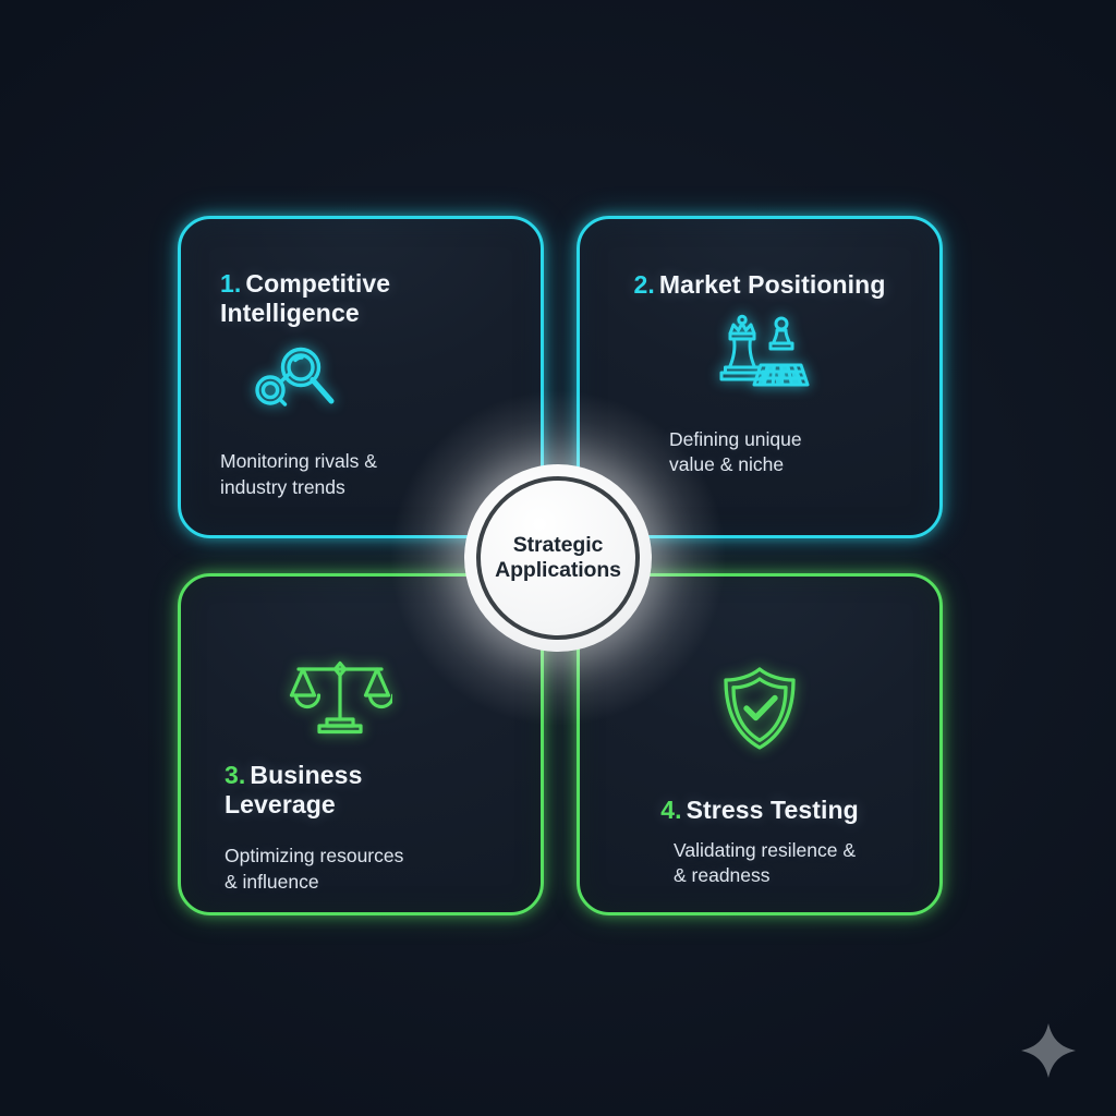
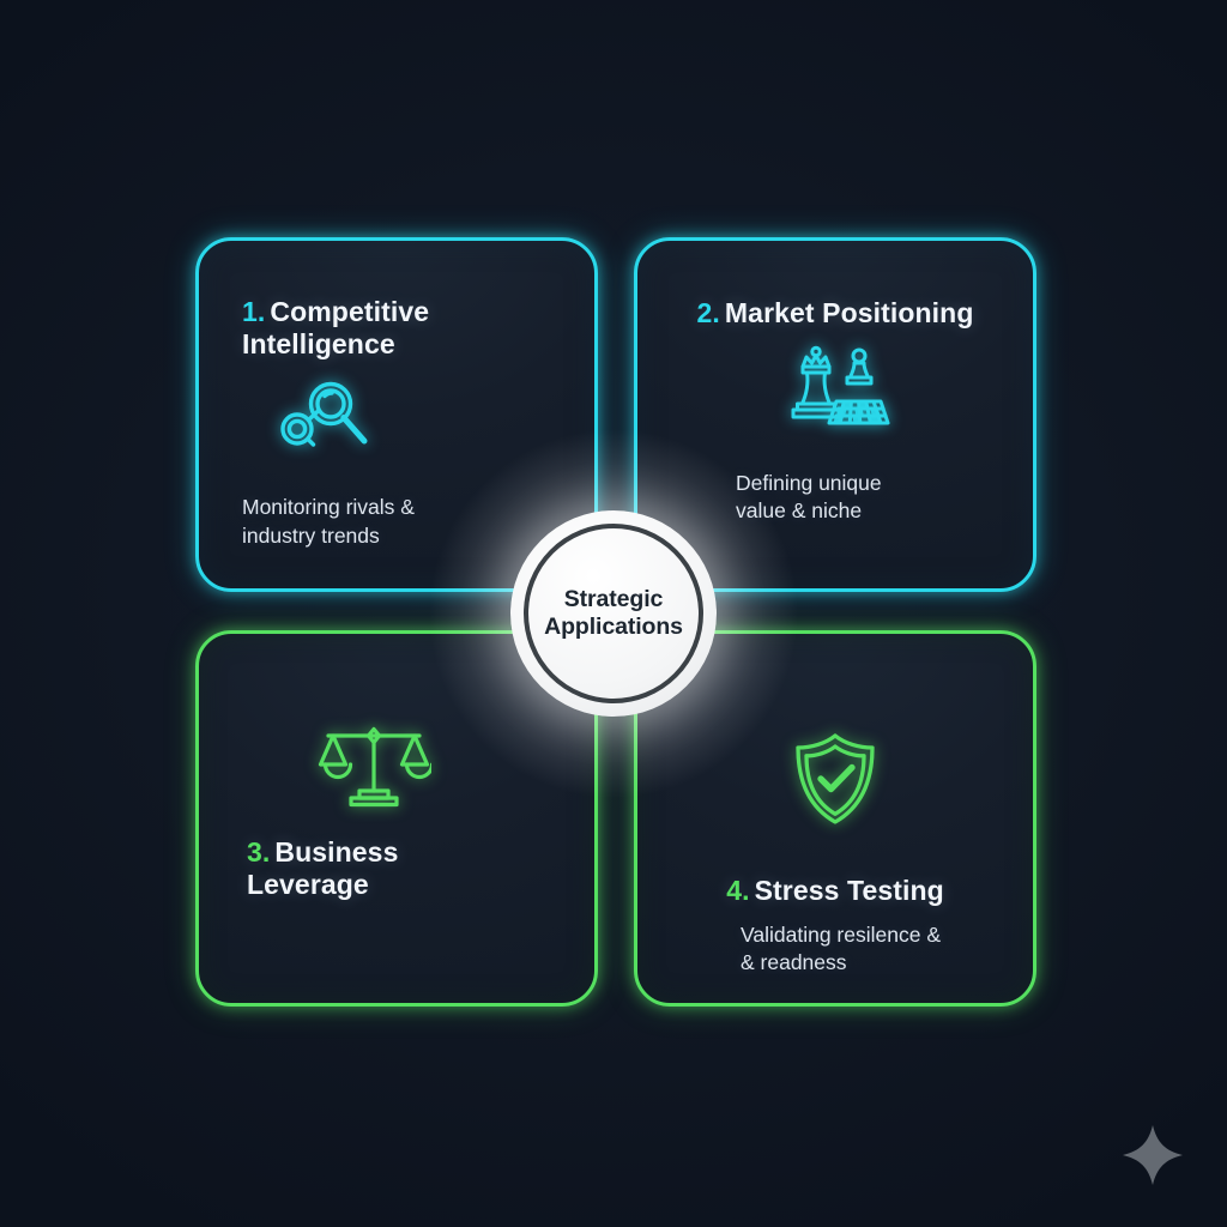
  1. Competitive
  Intelligence
  Monitoring rivals &
  industry trends
  2. Market Positioning
  fining unique
  3. Business
  Leverage
- Optimizing resources
- & influence
  4. Stress Testing
  Validating resilence &
  & readness
  Strategic
  Applications
